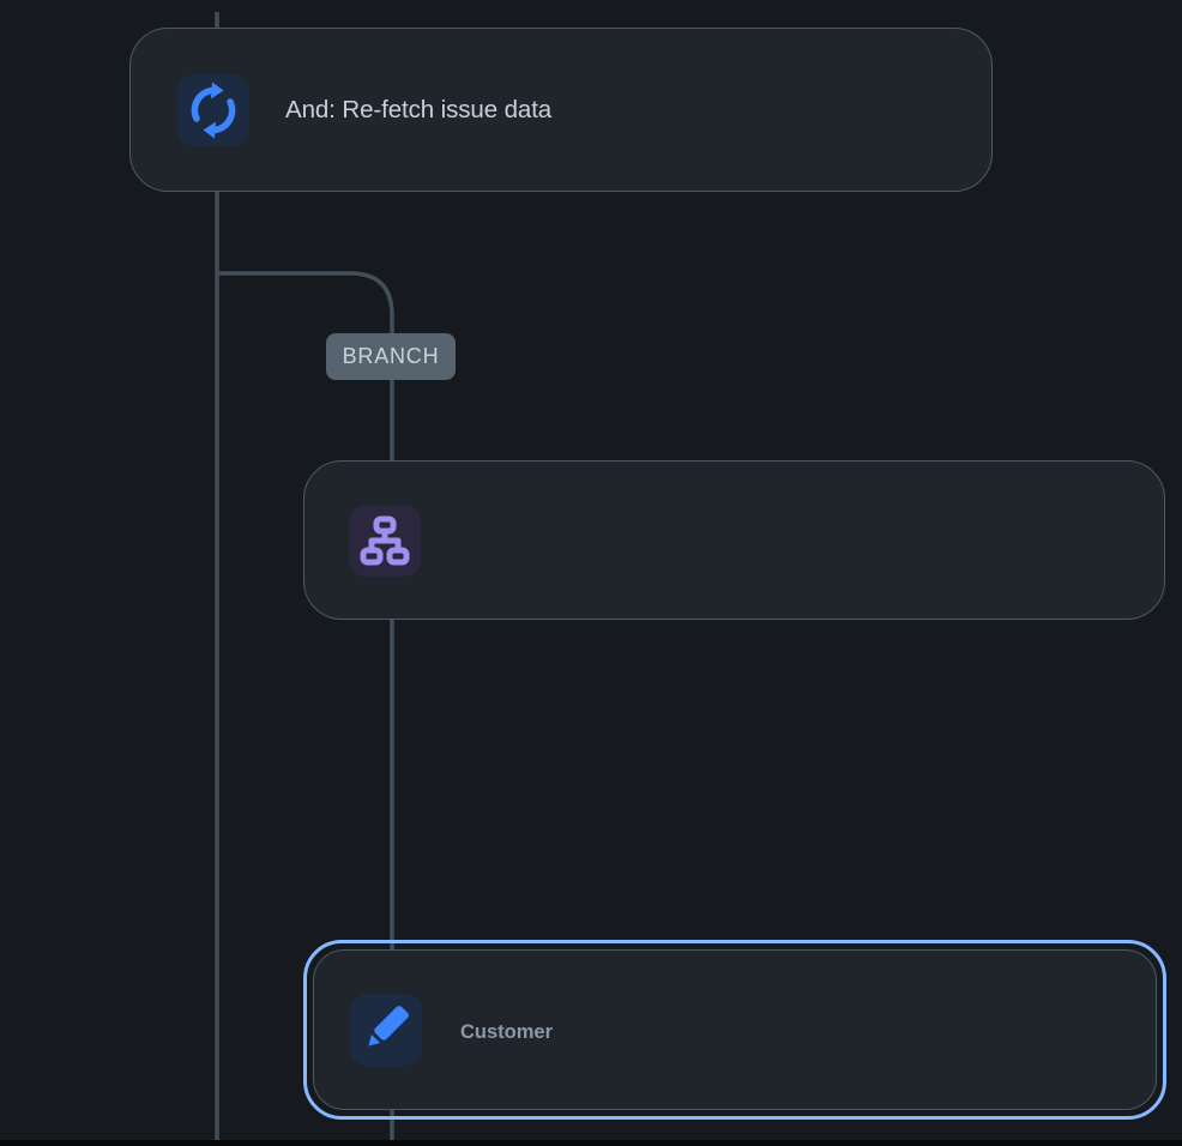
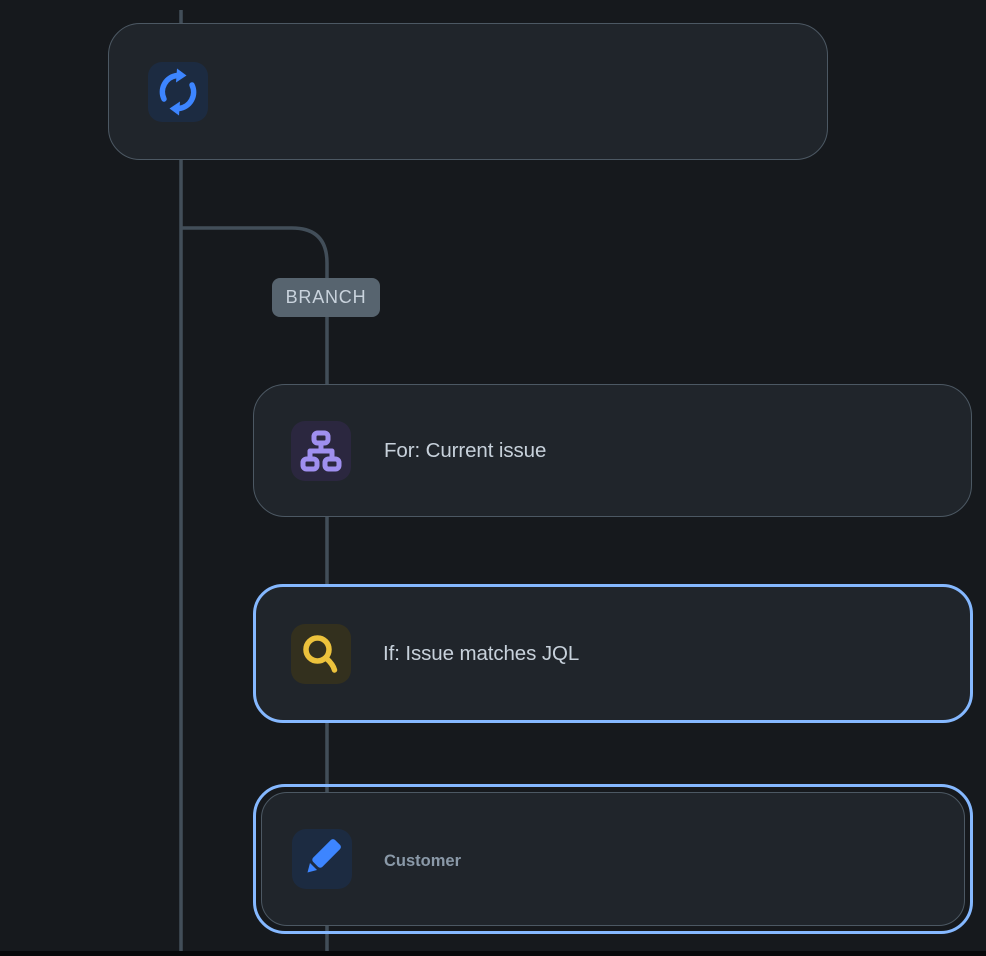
- And: Re-fetch issue data
  BRANCH
+ For: Current issue
+ If: Issue matches JQL
  Customer
